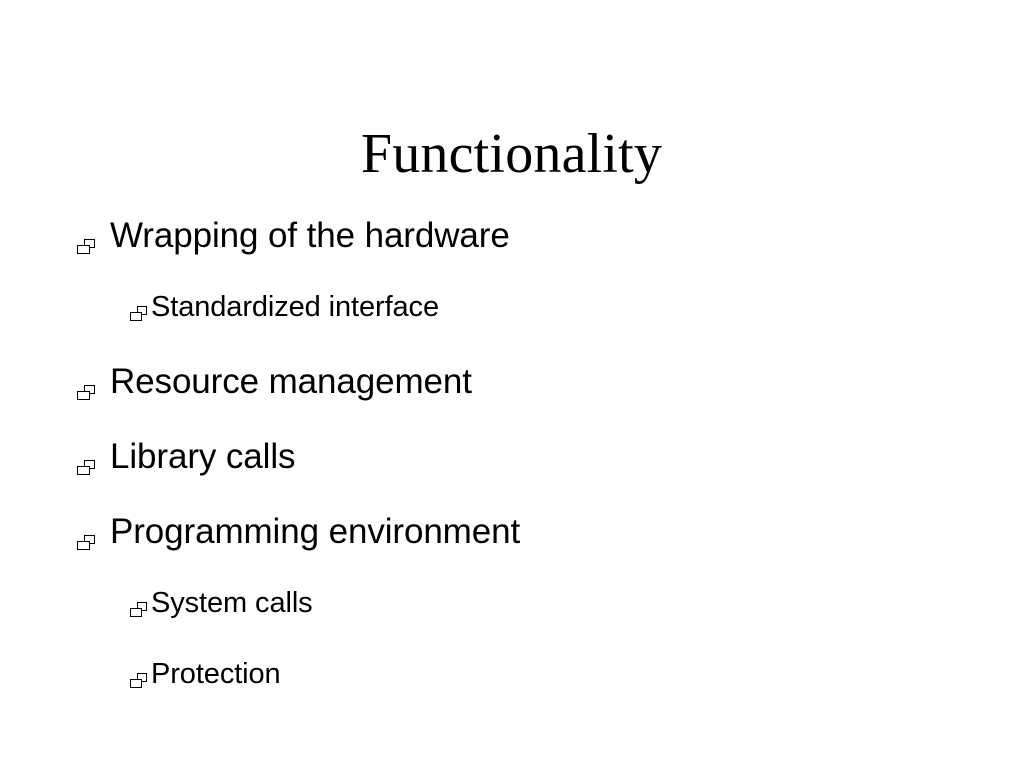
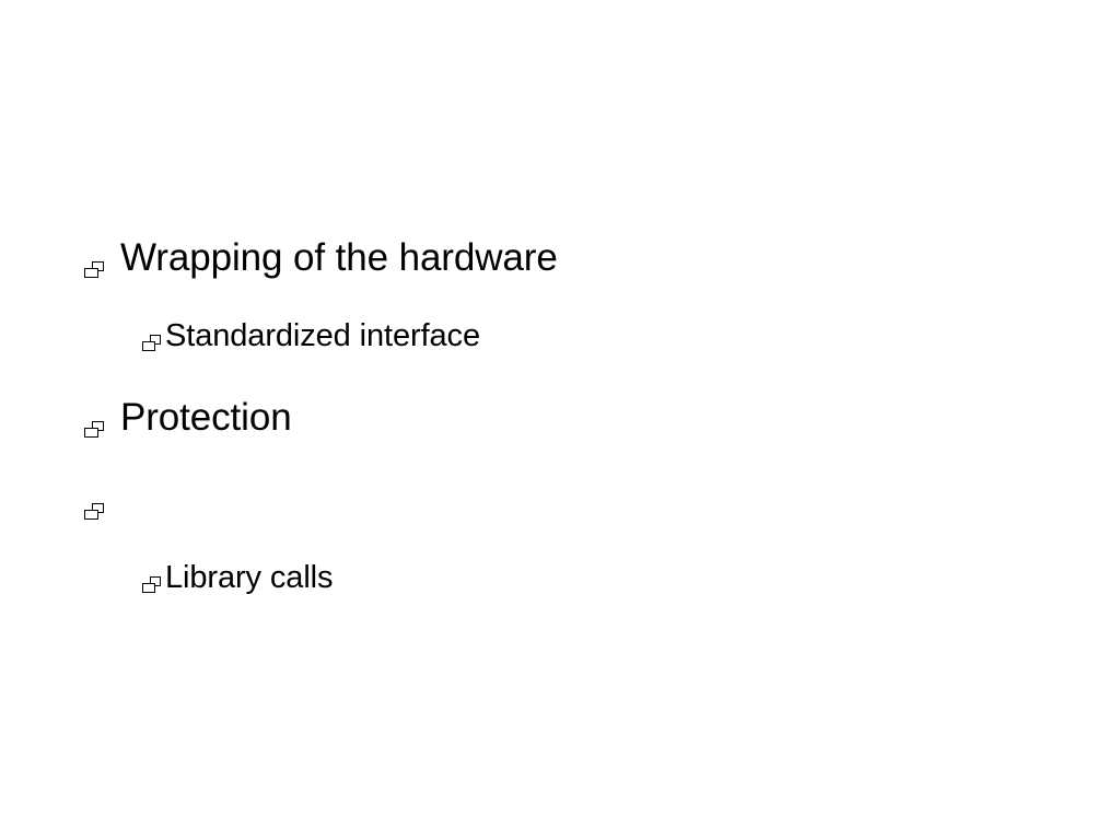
- Functionality
  Wrapping of the hardware
  Standardized interface
- Resource management
- Library calls
+ Protection
- Programming environment
- System calls
- Protection
+ Library calls
